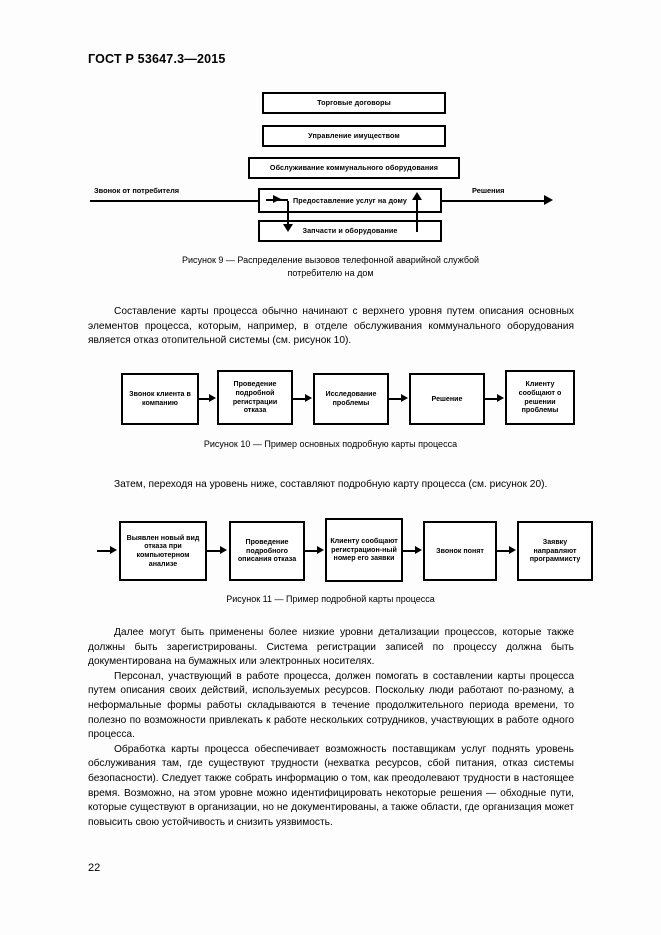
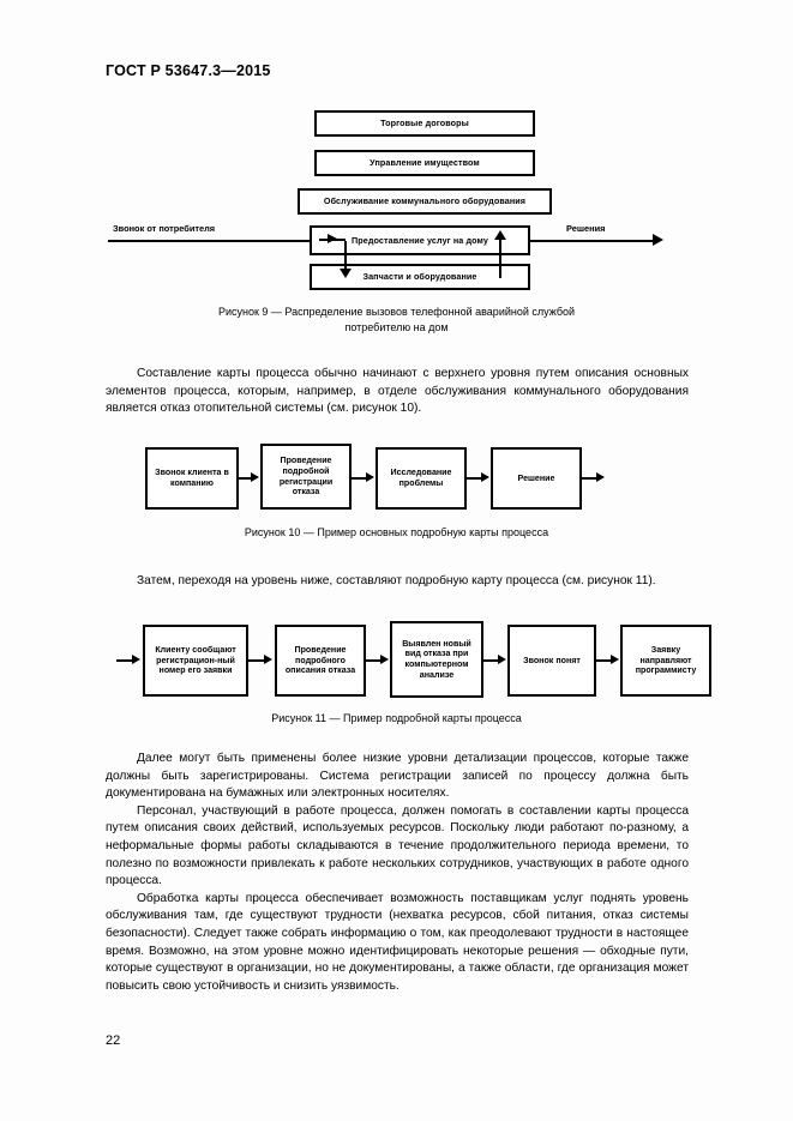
  ГОСТ Р 53647.3—2015
  Торговые договоры
  Управление имуществом
  Обслуживание коммунального оборудования
  Предоставление услуг на дому
  Запчасти и оборудование
  Звонок от потребителя
  Решения
  Рисунок 9 — Распределение вызовов телефонной аварийной службой
  потребителю на дом
  Составление карты процесса обычно начинают с верхнего уровня путем описания основных элементов процесса, которым, например, в отделе обслуживания коммунального оборудования является отказ отопительной системы (см. рисунок 10).
  Звонок клиента в компанию
  Проведение подробной регистрации отказа
  Исследование проблемы
  Решение
- Клиенту сообщают о решении проблемы
  Рисунок 10 — Пример основных подробную карты процесса
- Затем, переходя на уровень ниже, составляют подробную карту процесса (см. рисунок 20).
+ Затем, переходя на уровень ниже, составляют подробную карту процесса (см. рисунок 11).
- Выявлен новый вид отказа при компьютерном анализе
+ Клиенту сообщают регистрацион-ный номер его заявки
  Проведение подробного описания отказа
- Клиенту сообщают регистрацион-ный номер его заявки
+ Выявлен новый вид отказа при компьютерном анализе
  Звонок понят
  Заявку направляют программисту
  Рисунок 11 — Пример подробной карты процесса
  Далее могут быть применены более низкие уровни детализации процессов, которые также должны быть зарегистрированы. Система регистрации записей по процессу должна быть документирована на бумажных или электронных носителях.
  Персонал, участвующий в работе процесса, должен помогать в составлении карты процесса путем описания своих действий, используемых ресурсов. Поскольку люди работают по-разному, а неформальные формы работы складываются в течение продолжительного периода времени, то полезно по возможности привлекать к работе нескольких сотрудников, участвующих в работе одного процесса.
  Обработка карты процесса обеспечивает возможность поставщикам услуг поднять уровень обслуживания там, где существуют трудности (нехватка ресурсов, сбой питания, отказ системы безопасности). Следует также собрать информацию о том, как преодолевают трудности в настоящее время. Возможно, на этом уровне можно идентифицировать некоторые решения — обходные пути, которые существуют в организации, но не документированы, а также области, где организация может повысить свою устойчивость и снизить уязвимость.
  22
